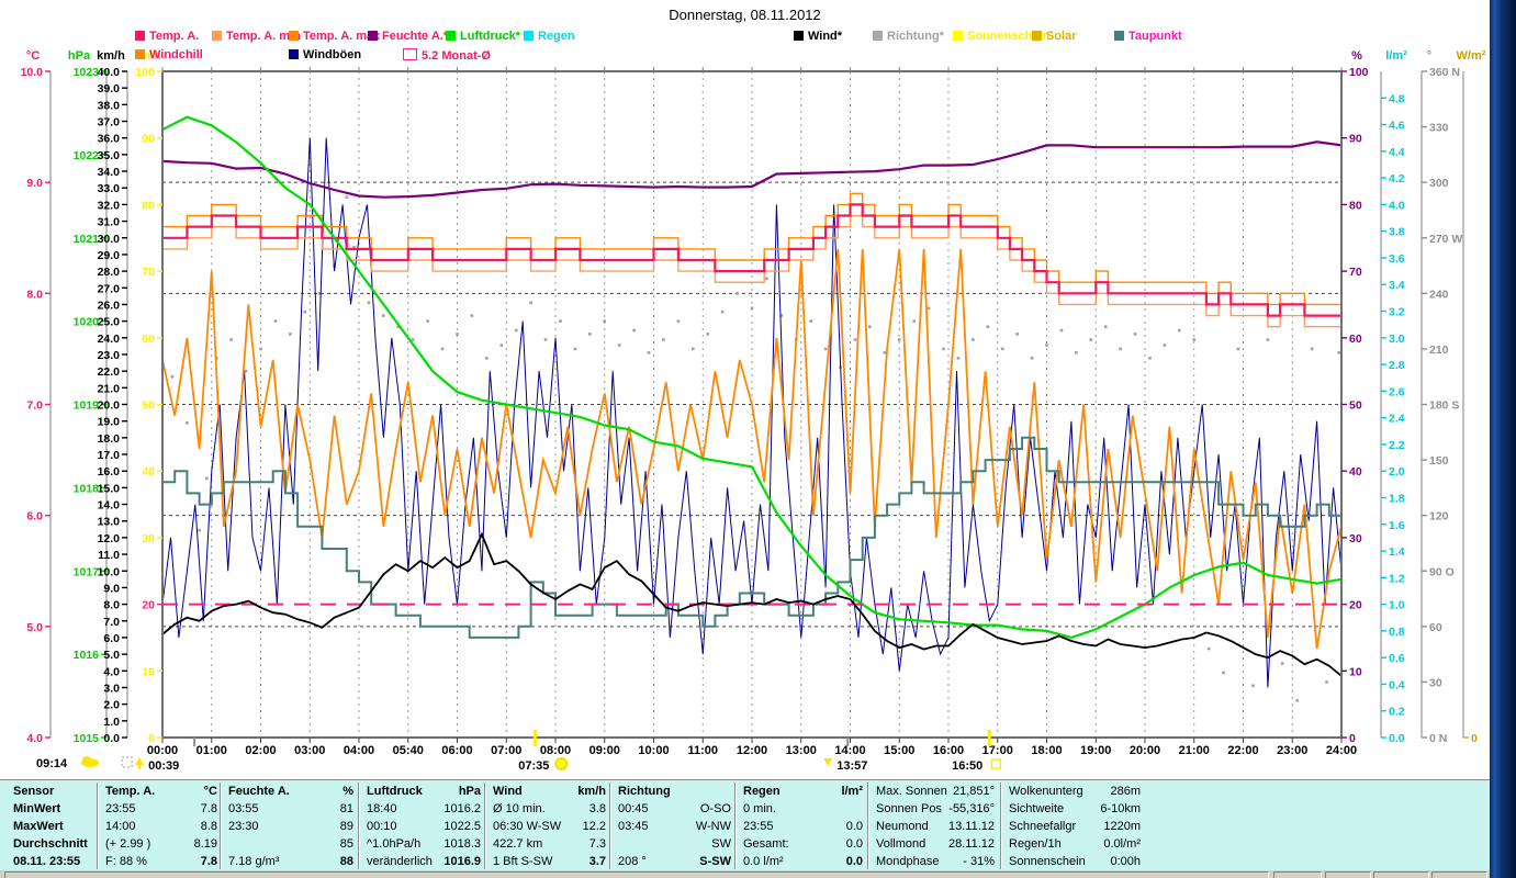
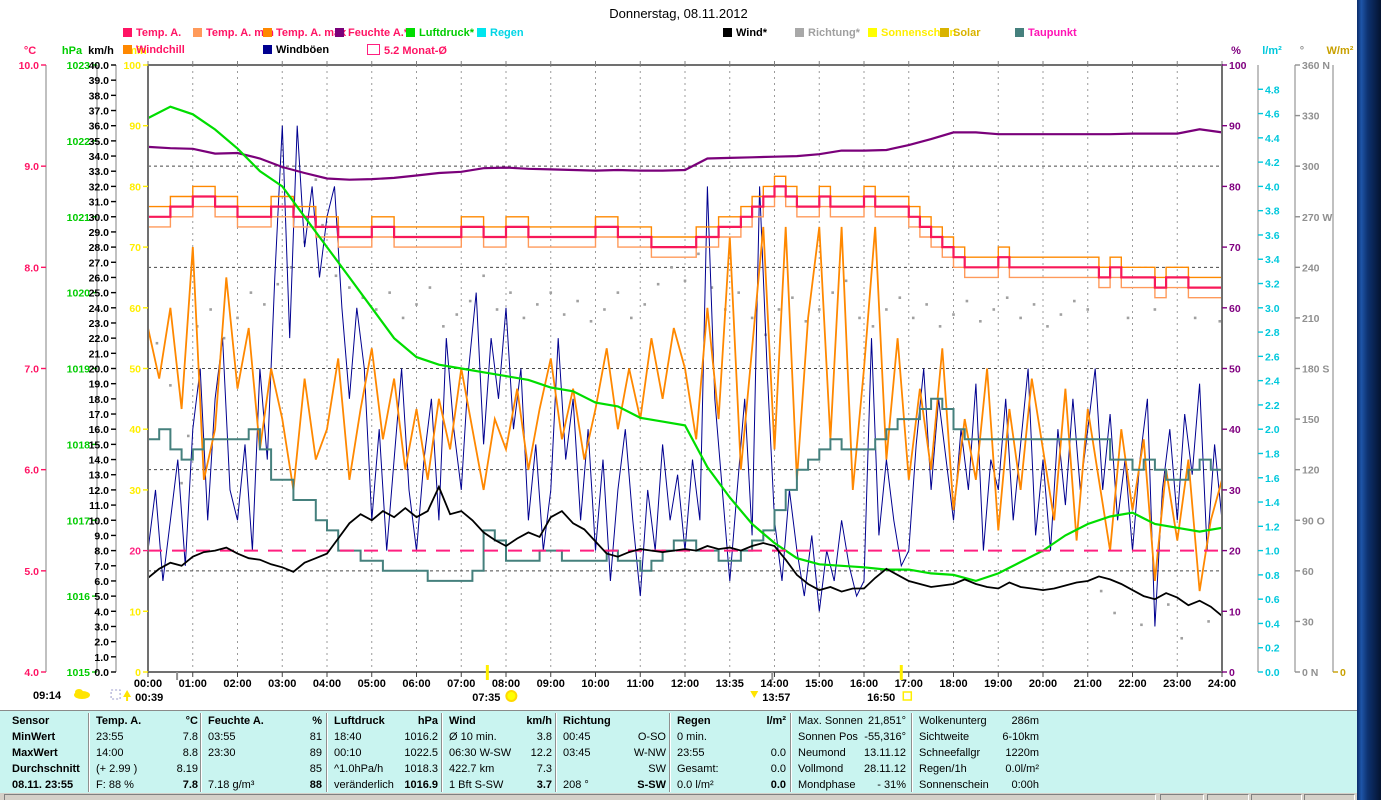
  Donnerstag, 08.11.2012
  Temp. A.
  Temp. A. m
  Temp. A. m
  Feuchte A.
  Luftdruck*
  Regen
  Wind*
  Richtung*
  Sonnenschn
  Solar
  Taupunkt
  Windchill
  Windböen
  5.2 Monat-Ø
  °C
  4.0
  5.0
  6.0
  7.0
  8.0
  9.0
  10.0
  hPa
  1015
  1016
  1017
  1018
  1019
  1020
  1021
  1022
  1023
  km/h
  0.0
  1.0
  2.0
  3.0
  4.0
  5.0
  6.0
  7.0
  8.0
  9.0
  10.0
  11.0
  12.0
  13.0
  14.0
  15.0
  16.0
  17.0
  18.0
  19.0
  20.0
  21.0
  22.0
  23.0
  24.0
  25.0
  26.0
  27.0
  28.0
  29.0
  30.0
  31.0
  32.0
  33.0
  34.0
  35.0
  36.0
  37.0
  38.0
  39.0
  40.0
  min
  0
  10
  20
  30
  40
  50
  60
  70
  80
  90
  100
  %
  0
  10
  20
  30
  40
  50
  60
  70
  80
  90
  100
  l/m²
  0.0
  0.2
  0.4
  0.6
  0.8
  1.0
  1.2
  1.4
  1.6
  1.8
  2.0
  2.2
  2.4
  2.6
  2.8
  3.0
  3.2
  3.4
  3.6
  3.8
  4.0
  4.2
  4.4
  4.6
  4.8
  °
  0 N
  30
  60
  90 O
  120
  150
  180 S
  210
  240
  270 W
  300
  330
  360 N
  W/m²
  0
  00:00
  01:00
  02:00
  03:00
  04:00
- 05:40
+ 05:00
  06:00
  07:00
  08:00
  09:00
  10:00
  11:00
  12:00
- 13:00
+ 13:35
  14:00
  15:00
  16:00
  17:00
  18:00
  19:00
  20:00
  21:00
  22:00
  23:00
  24:00
  00:39
  07:35
  13:57
  16:50
  09:14
  Sensor
  MinWert
  MaxWert
  Durchschnitt
  08.11. 23:55
  Temp. A.
  °C
  23:55
  7.8
  14:00
  8.8
  (+ 2.99 )
  8.19
  F: 88 %
  7.8
  Feuchte A.
  %
  03:55
  81
  23:30
  89
  85
  7.18 g/m³
  88
  Luftdruck
  hPa
  18:40
  1016.2
  00:10
  1022.5
  ^1.0hPa/h
  1018.3
  veränderlich
  1016.9
  Wind
  km/h
  Ø 10 min.
  3.8
  06:30 W-SW
  12.2
  422.7 km
  7.3
  1 Bft S-SW
  3.7
  Richtung
  00:45
  O-SO
  03:45
  W-NW
  SW
  208 °
  S-SW
  Regen
  l/m²
  0 min.
  23:55
  0.0
  Gesamt:
  0.0
  0.0 l/m²
  0.0
  Max. Sonnen
  21,851°
  Sonnen Pos
  -55,316°
  Neumond
  13.11.12
  Vollmond
  28.11.12
  Mondphase
  - 31%
  Wolkenunterg
  286m
  Sichtweite
  6-10km
  Schneefallgr
  1220m
  Regen/1h
  0.0l/m²
  Sonnenschein
  0:00h
